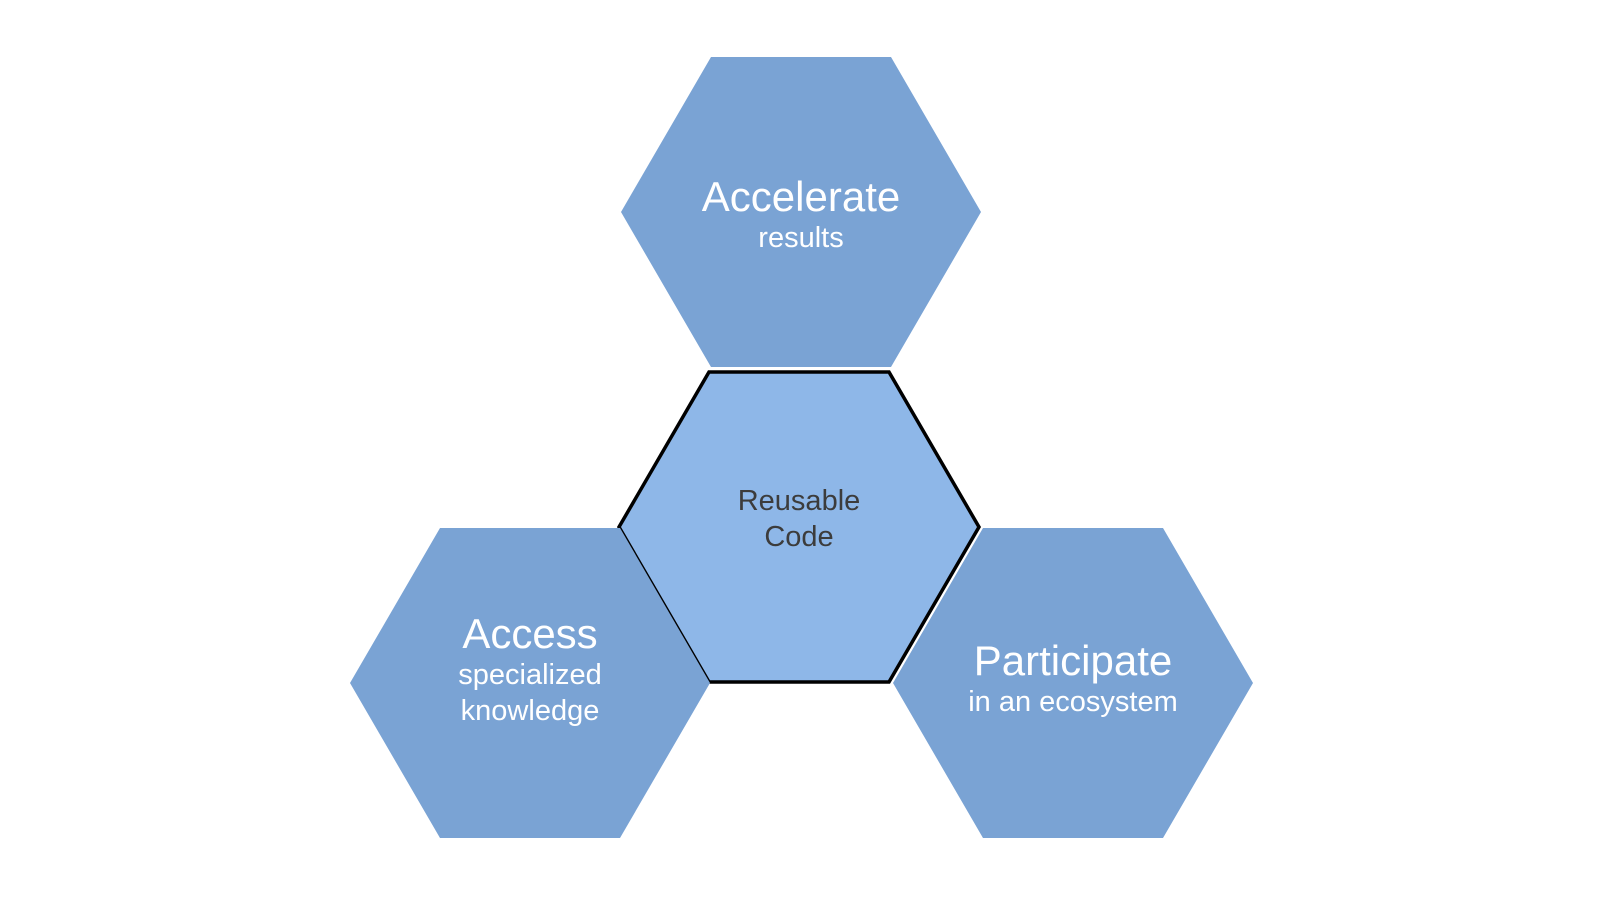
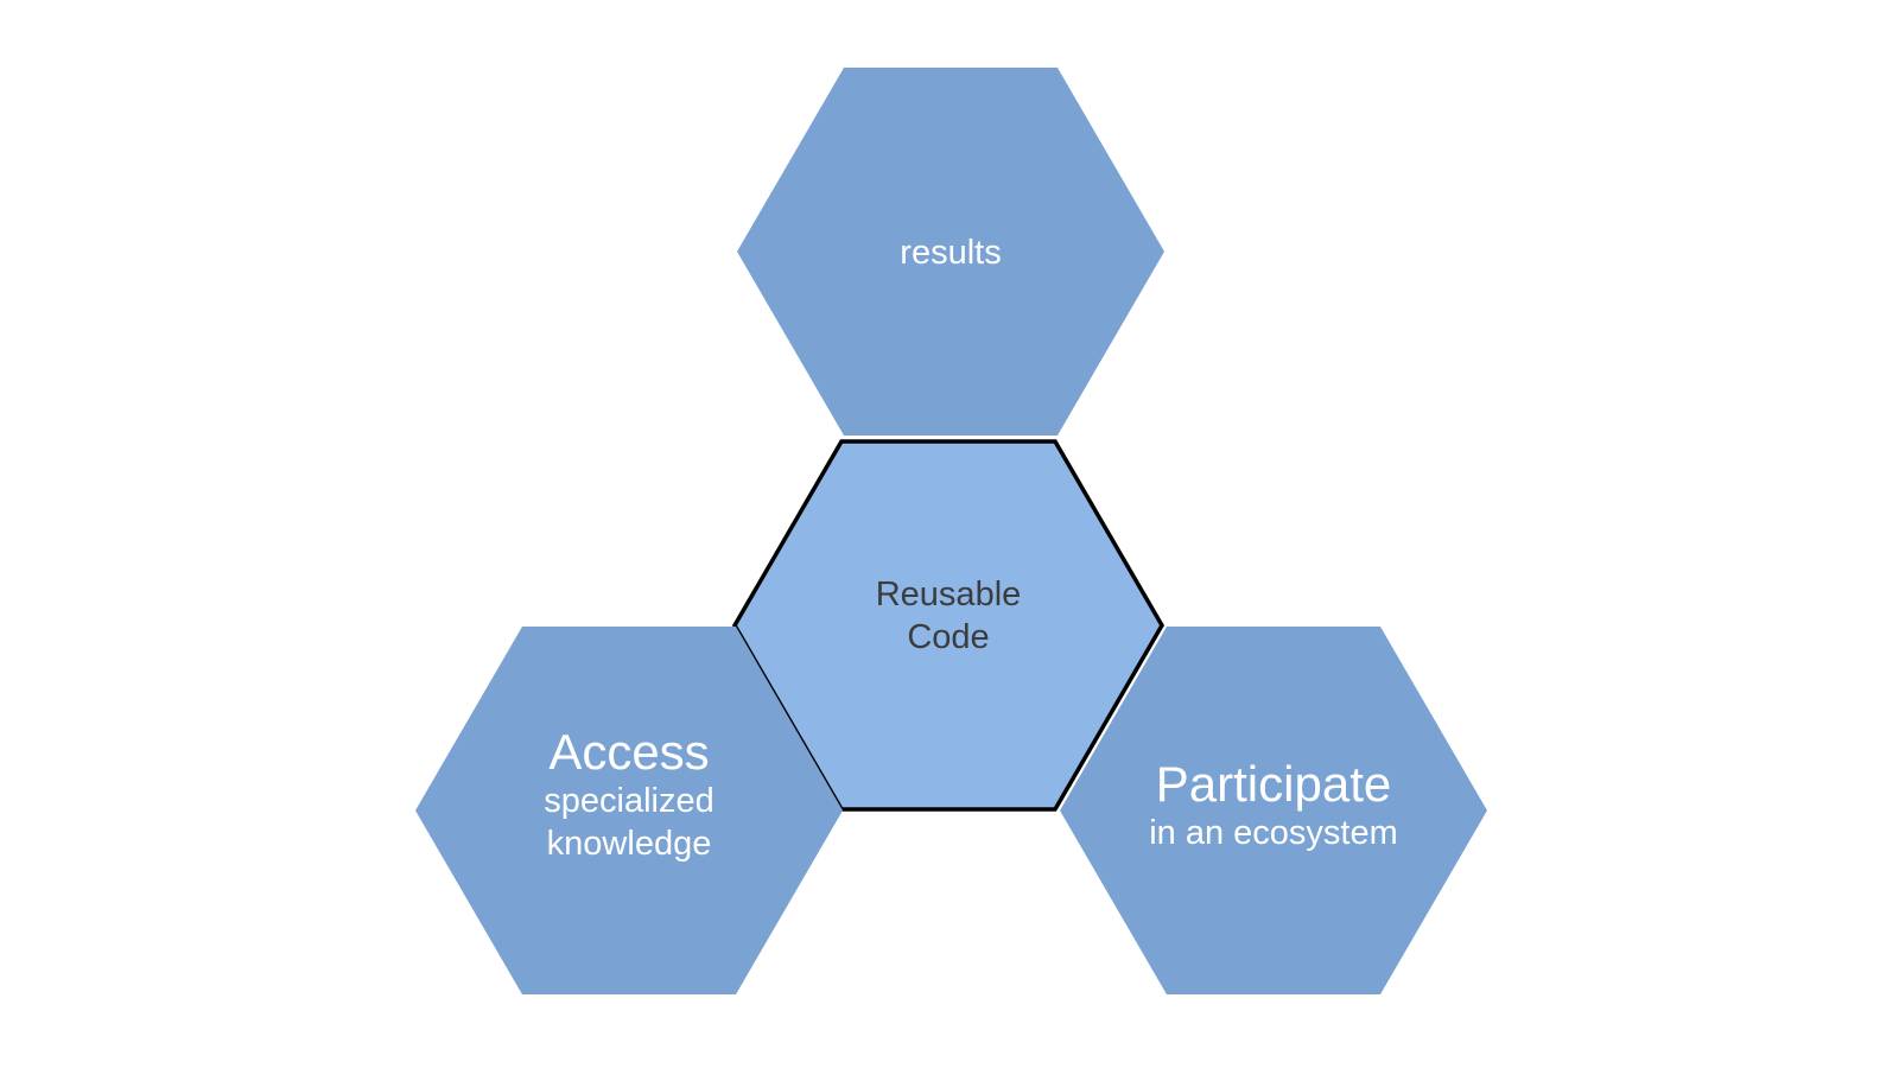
- Accelerate
  results
  Reusable
  Code
  Access
  specialized
  knowledge
  Participate
  in an ecosystem
